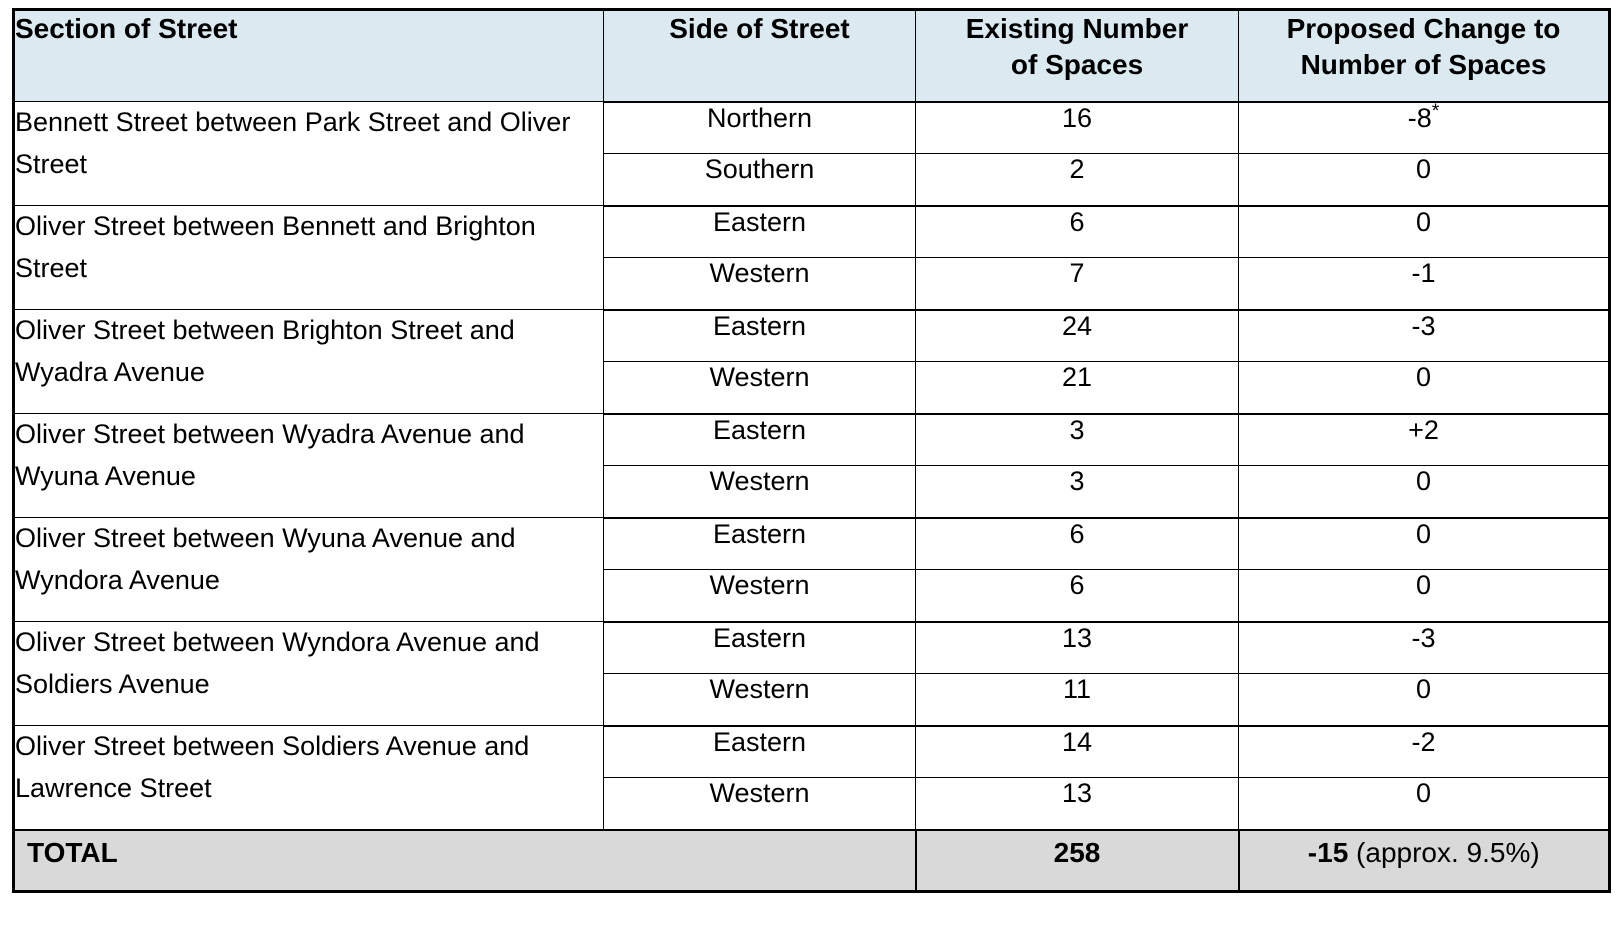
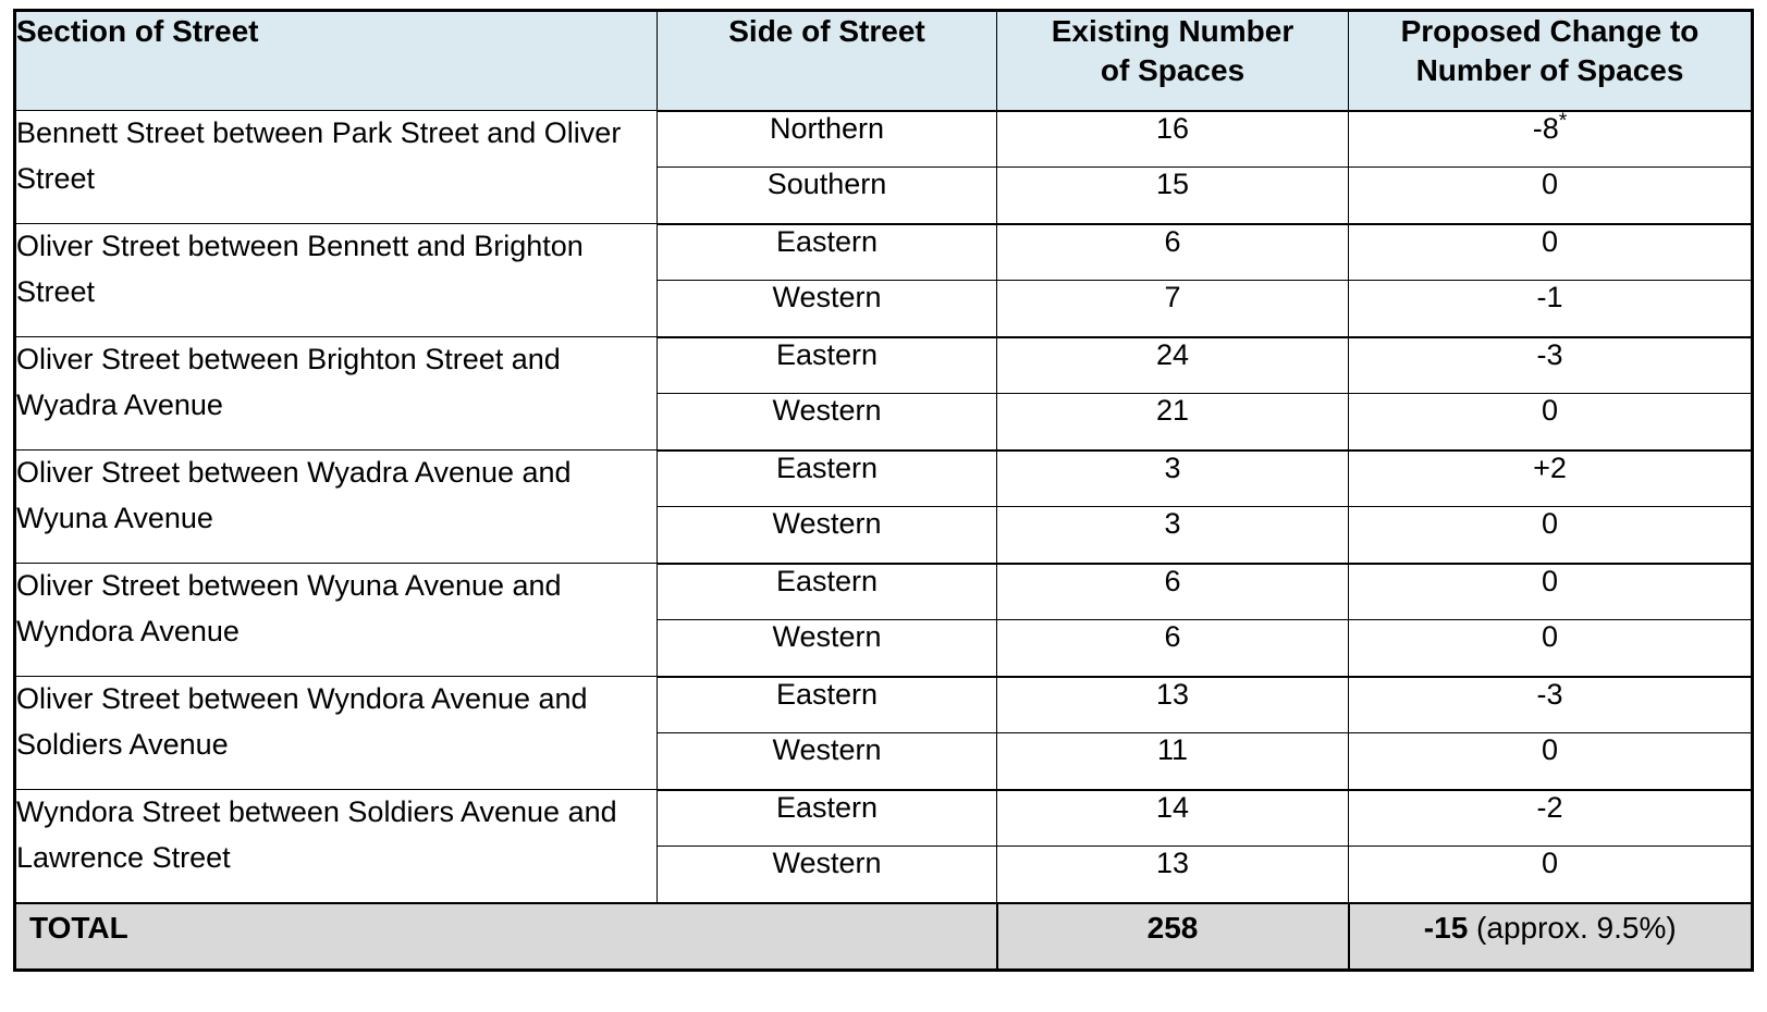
  Section of Street	Side of Street	Existing Number of Spaces	Proposed Change to Number of Spaces
  Bennett Street between Park Street and Oliver Street	Northern	16	-8*
- Southern	2	0
+ Southern	15	0
  Oliver Street between Bennett and Brighton Street	Eastern	6	0
  Western	7	-1
  Oliver Street between Brighton Street and Wyadra Avenue	Eastern	24	-3
  Western	21	0
  Oliver Street between Wyadra Avenue and Wyuna Avenue	Eastern	3	+2
  Western	3	0
  Oliver Street between Wyuna Avenue and Wyndora Avenue	Eastern	6	0
  Western	6	0
  Oliver Street between Wyndora Avenue and Soldiers Avenue	Eastern	13	-3
  Western	11	0
- Oliver Street between Soldiers Avenue and Lawrence Street	Eastern	14	-2
+ Wyndora Street between Soldiers Avenue and Lawrence Street	Eastern	14	-2
  Western	13	0
  TOTAL	258	-15 (approx. 9.5%)
